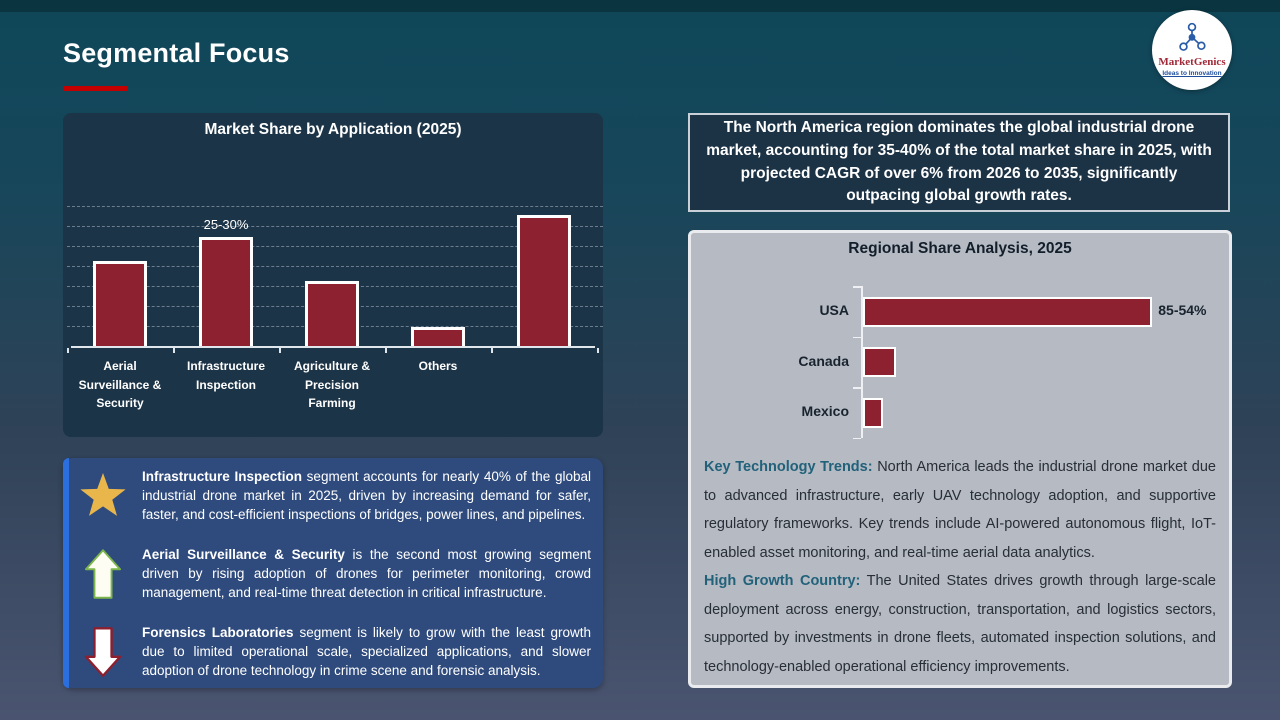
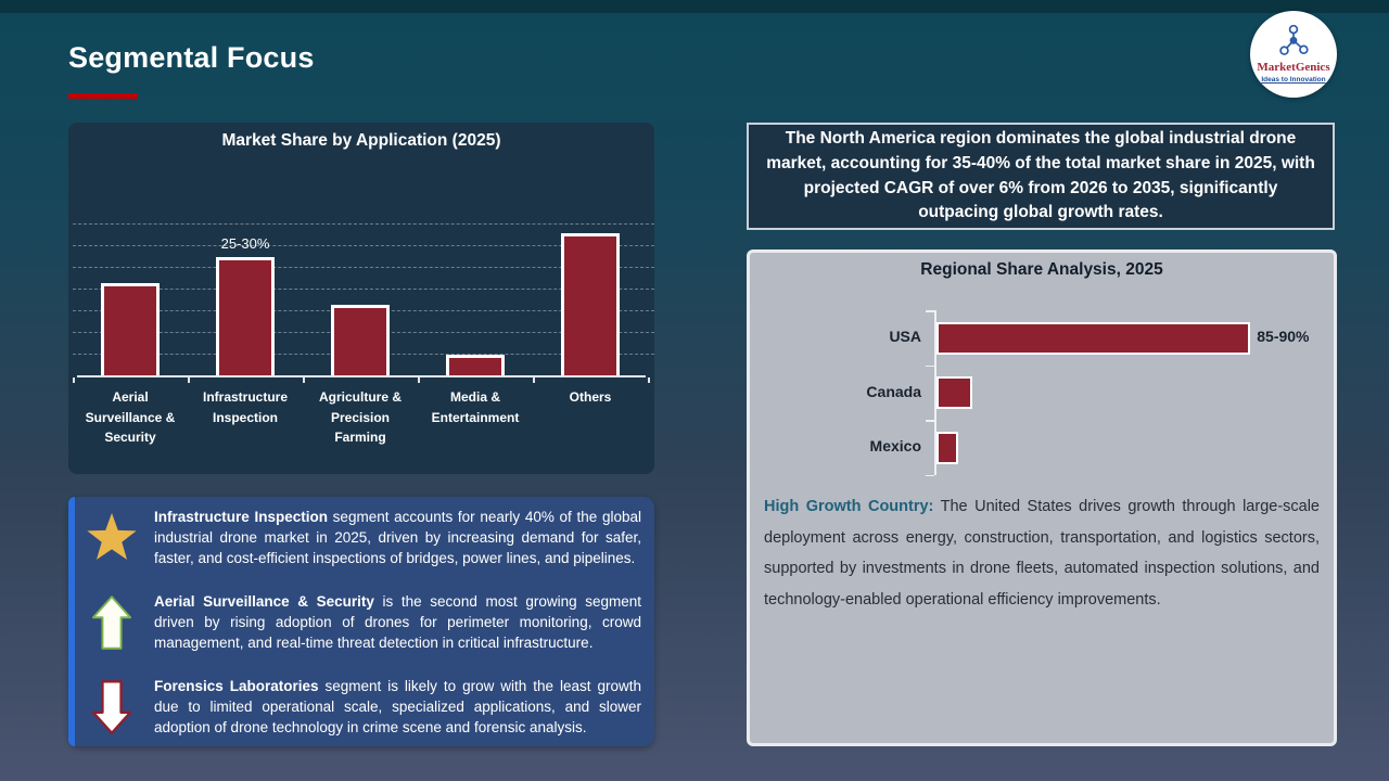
  Segmental Focus
  MarketGenics
  Market Share by Application (2025)
  25-30%
  Aerial Surveillance & Security
  Infrastructure Inspection
  Agriculture & Precision Farming
+ Media & Entertainment
  Others
  The North America region dominates the global industrial drone market, accounting for 35-40% of the total market share in 2025, with projected CAGR of over 6% from 2026 to 2035, significantly outpacing global growth rates.
  Regional Share Analysis, 2025
  USA
- 85-54%
+ 85-90%
  Canada
  Mexico
- Key Technology Trends: North America leads the industrial drone market due to advanced infrastructure, early UAV technology adoption, and supportive regulatory frameworks. Key trends include AI-powered autonomous flight, IoT-enabled asset monitoring, and real-time aerial data analytics.
  High Growth Country: The United States drives growth through large-scale deployment across energy, construction, transportation, and logistics sectors, supported by investments in drone fleets, automated inspection solutions, and technology-enabled operational efficiency improvements.
  Infrastructure Inspection segment accounts for nearly 40% of the global industrial drone market in 2025, driven by increasing demand for safer, faster, and cost-efficient inspections of bridges, power lines, and pipelines.
  Aerial Surveillance & Security is the second most growing segment driven by rising adoption of drones for perimeter monitoring, crowd management, and real-time threat detection in critical infrastructure.
  Forensics Laboratories segment is likely to grow with the least growth due to limited operational scale, specialized applications, and slower adoption of drone technology in crime scene and forensic analysis.
